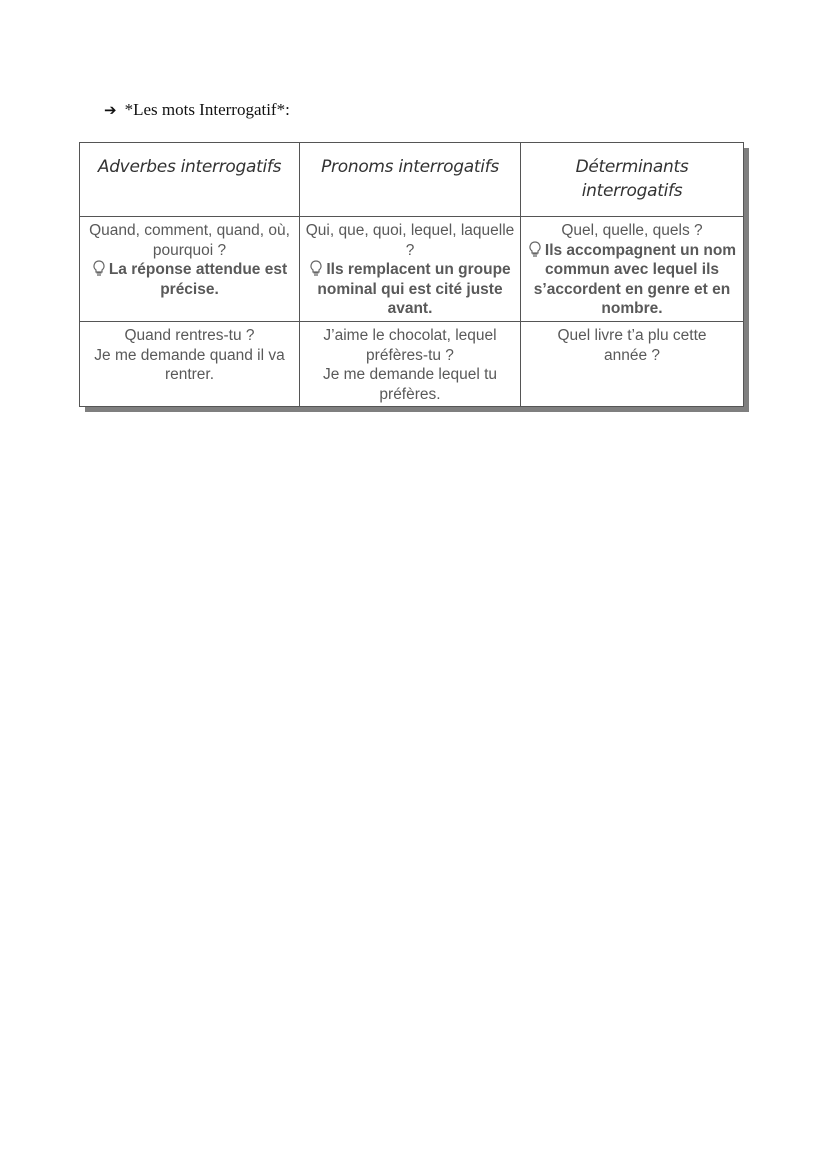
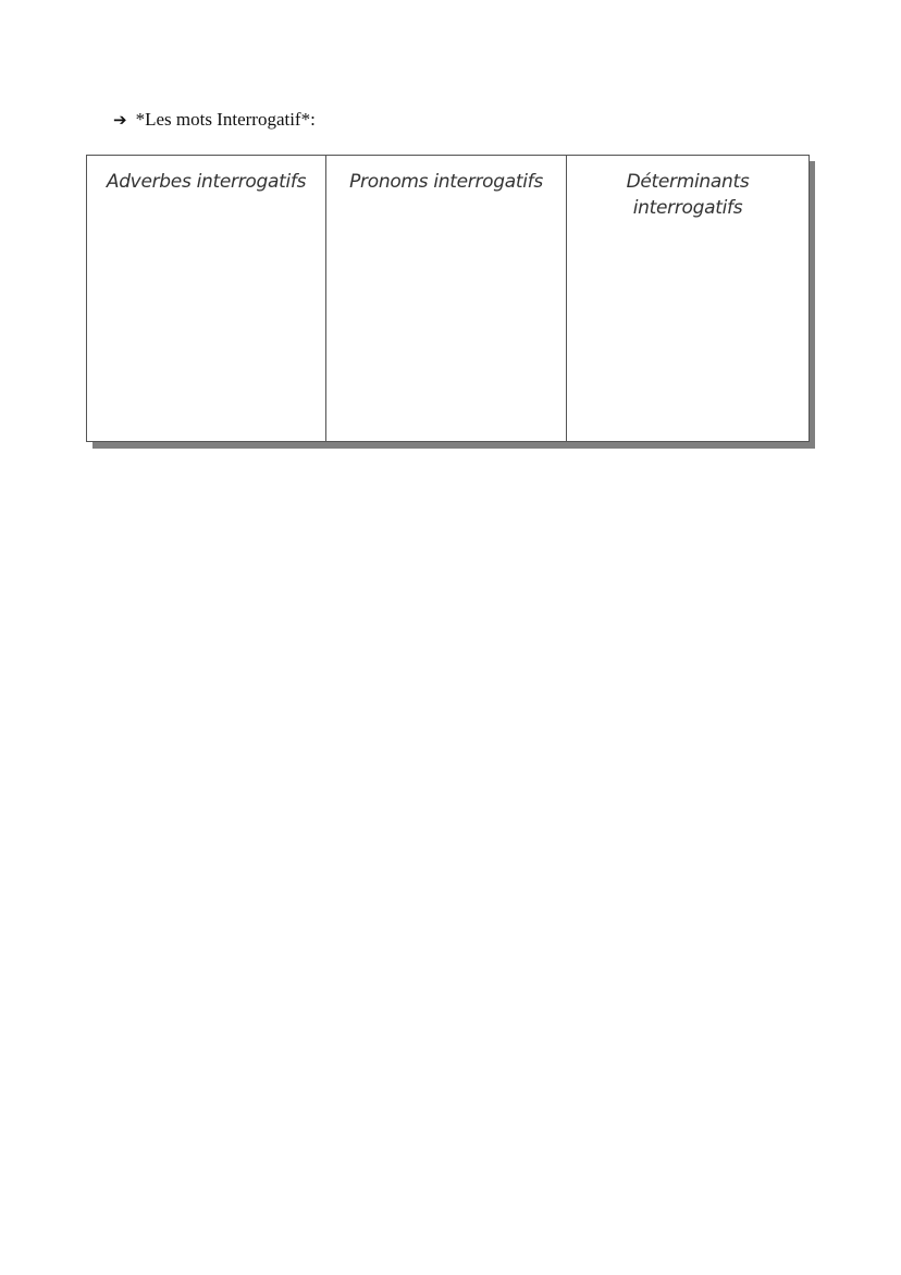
  ➔
  *Les mots Interrogatif*:
  Adverbes interrogatifs	Pronoms interrogatifs	Déterminants interrogatifs
- Quand, comment, quand, où, pourquoi ? La réponse attendue est précise.	Qui, que, quoi, lequel, laquelle ? Ils remplacent un groupe nominal qui est cité juste avant.	Quel, quelle, quels ? Ils accompagnent un nom commun avec lequel ils s’accordent en genre et en nombre.
- Quand rentres-tu ? Je me demande quand il va rentrer.	J’aime le chocolat, lequel préfères-tu ? Je me demande lequel tu préfères.	Quel livre t’a plu cette année ?
